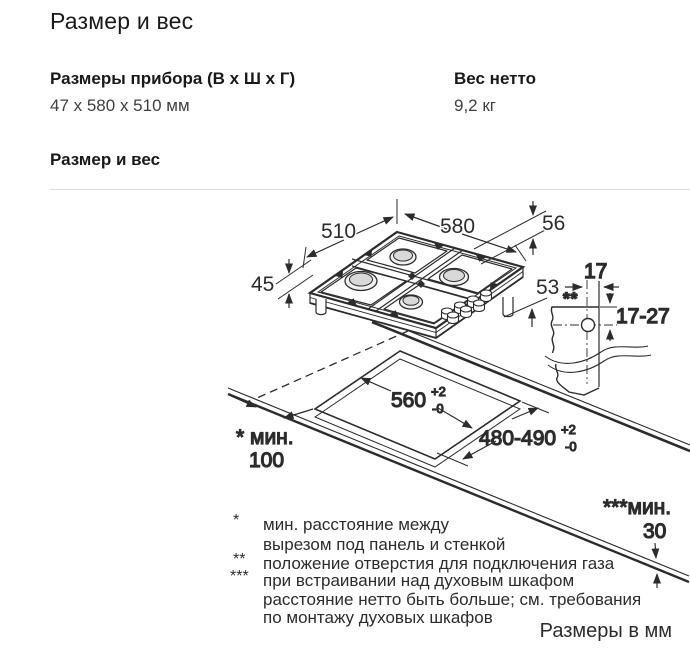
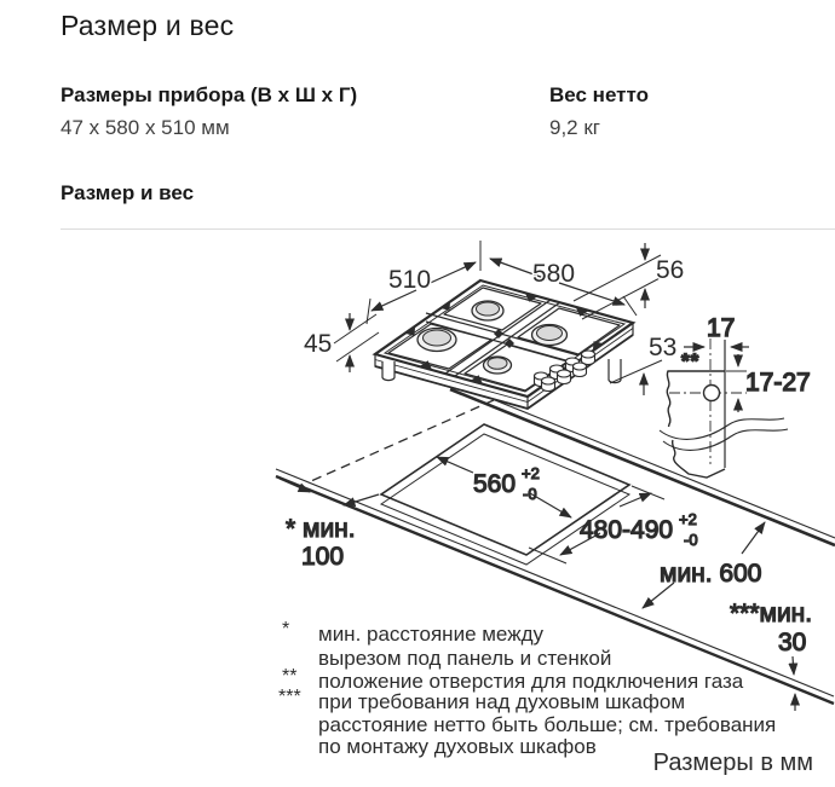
  Размер и вес
  Размеры прибора (В х Ш х Г)
  47 x 580 x 510 мм
  Вес нетто
  9,2 кг
  Размер и вес
  510
  580
  56
  45
  53
  17
  **
  17-27
  560
  +2
  -0
  480-490
  +2
  -0
  * мин.
  100
+ мин. 600
  ***мин.
  30
  *
  мин. расстояние между
  вырезом под панель и стенкой
  **
  положение отверстия для подключения газа
  ***
- при встраивании над духовым шкафом
+ при требования над духовым шкафом
  расстояние нетто быть больше; см. требования
  по монтажу духовых шкафов
  Размеры в мм
